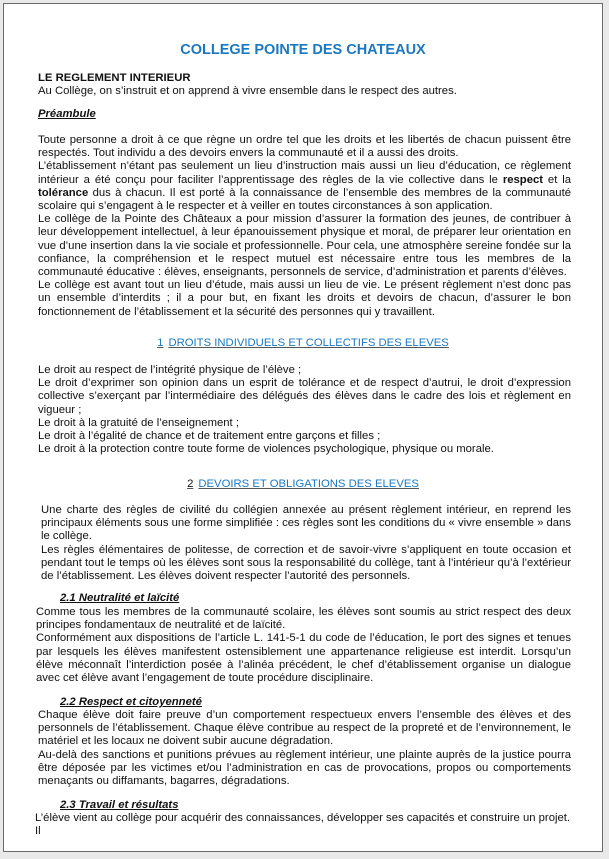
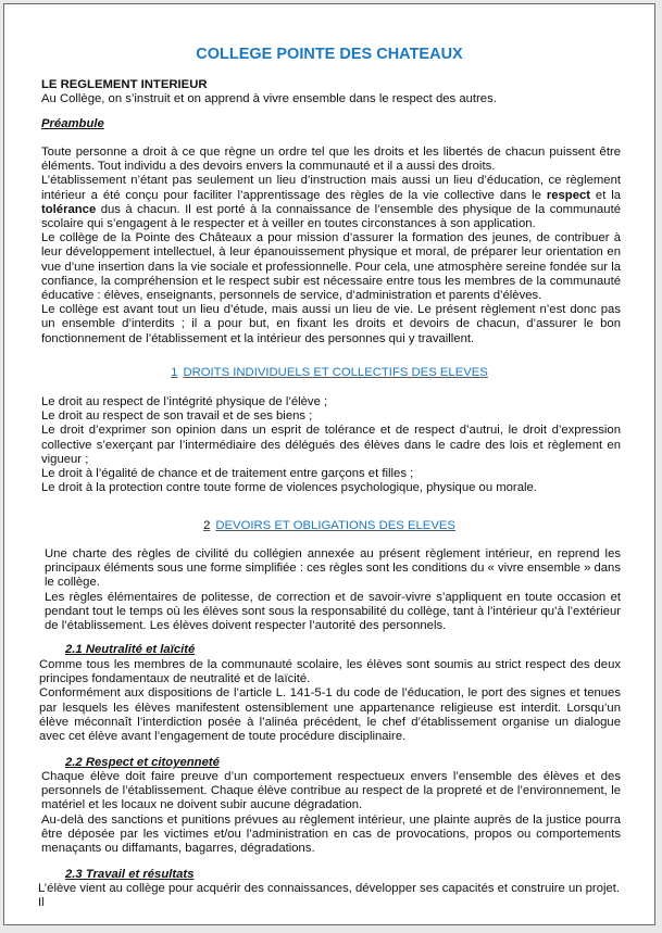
  COLLEGE POINTE DES CHATEAUX
  LE REGLEMENT INTERIEUR
  Au Collège, on s’instruit et on apprend à vivre ensemble dans le respect des autres.
  Préambule
- Toute personne a droit à ce que règne un ordre tel que les droits et les libertés de chacun puissent être respectés. Tout individu a des devoirs envers la communauté et il a aussi des droits.
+ Toute personne a droit à ce que règne un ordre tel que les droits et les libertés de chacun puissent être éléments. Tout individu a des devoirs envers la communauté et il a aussi des droits.
- L’établissement n’étant pas seulement un lieu d’instruction mais aussi un lieu d’éducation, ce règlement intérieur a été conçu pour faciliter l’apprentissage des règles de la vie collective dans le respect et la tolérance dus à chacun. Il est porté à la connaissance de l’ensemble des membres de la communauté scolaire qui s’engagent à le respecter et à veiller en toutes circonstances à son application.
+ L’établissement n’étant pas seulement un lieu d’instruction mais aussi un lieu d’éducation, ce règlement intérieur a été conçu pour faciliter l’apprentissage des règles de la vie collective dans le respect et la tolérance dus à chacun. Il est porté à la connaissance de l’ensemble des physique de la communauté scolaire qui s’engagent à le respecter et à veiller en toutes circonstances à son application.
- Le collège de la Pointe des Châteaux a pour mission d’assurer la formation des jeunes, de contribuer à leur développement intellectuel, à leur épanouissement physique et moral, de préparer leur orientation en vue d’une insertion dans la vie sociale et professionnelle. Pour cela, une atmosphère sereine fondée sur la confiance, la compréhension et le respect mutuel est nécessaire entre tous les membres de la communauté éducative : élèves, enseignants, personnels de service, d’administration et parents d’élèves.
+ Le collège de la Pointe des Châteaux a pour mission d’assurer la formation des jeunes, de contribuer à leur développement intellectuel, à leur épanouissement physique et moral, de préparer leur orientation en vue d’une insertion dans la vie sociale et professionnelle. Pour cela, une atmosphère sereine fondée sur la confiance, la compréhension et le respect subir est nécessaire entre tous les membres de la communauté éducative : élèves, enseignants, personnels de service, d’administration et parents d’élèves.
- Le collège est avant tout un lieu d’étude, mais aussi un lieu de vie. Le présent règlement n’est donc pas un ensemble d’interdits ; il a pour but, en fixant les droits et devoirs de chacun, d’assurer le bon fonctionnement de l’établissement et la sécurité des personnes qui y travaillent.
+ Le collège est avant tout un lieu d’étude, mais aussi un lieu de vie. Le présent règlement n’est donc pas un ensemble d’interdits ; il a pour but, en fixant les droits et devoirs de chacun, d’assurer le bon fonctionnement de l’établissement et la intérieur des personnes qui y travaillent.
  1 DROITS INDIVIDUELS ET COLLECTIFS DES ELEVES
  Le droit au respect de l’intégrité physique de l’élève ;
+ Le droit au respect de son travail et de ses biens ;
  Le droit d’exprimer son opinion dans un esprit de tolérance et de respect d’autrui, le droit d’expression collective s’exerçant par l’intermédiaire des délégués des élèves dans le cadre des lois et règlement en vigueur ;
- Le droit à la gratuité de l’enseignement ;
  Le droit à l’égalité de chance et de traitement entre garçons et filles ;
  Le droit à la protection contre toute forme de violences psychologique, physique ou morale.
  2 DEVOIRS ET OBLIGATIONS DES ELEVES
  Une charte des règles de civilité du collégien annexée au présent règlement intérieur, en reprend les principaux éléments sous une forme simplifiée : ces règles sont les conditions du « vivre ensemble » dans le collège.
  Les règles élémentaires de politesse, de correction et de savoir-vivre s’appliquent en toute occasion et pendant tout le temps où les élèves sont sous la responsabilité du collège, tant à l’intérieur qu’à l’extérieur de l’établissement. Les élèves doivent respecter l’autorité des personnels.
  2.1 Neutralité et laïcité
  Comme tous les membres de la communauté scolaire, les élèves sont soumis au strict respect des deux principes fondamentaux de neutralité et de laïcité.
  Conformément aux dispositions de l’article L. 141-5-1 du code de l’éducation, le port des signes et tenues par lesquels les élèves manifestent ostensiblement une appartenance religieuse est interdit. Lorsqu’un élève méconnaît l’interdiction posée à l’alinéa précédent, le chef d’établissement organise un dialogue avec cet élève avant l’engagement de toute procédure disciplinaire.
  2.2 Respect et citoyenneté
  Chaque élève doit faire preuve d’un comportement respectueux envers l’ensemble des élèves et des personnels de l’établissement. Chaque élève contribue au respect de la propreté et de l’environnement, le matériel et les locaux ne doivent subir aucune dégradation.
  Au-delà des sanctions et punitions prévues au règlement intérieur, une plainte auprès de la justice pourra être déposée par les victimes et/ou l’administration en cas de provocations, propos ou comportements menaçants ou diffamants, bagarres, dégradations.
  2.3 Travail et résultats
  L’élève vient au collège pour acquérir des connaissances, développer ses capacités et construire un projet. Il
